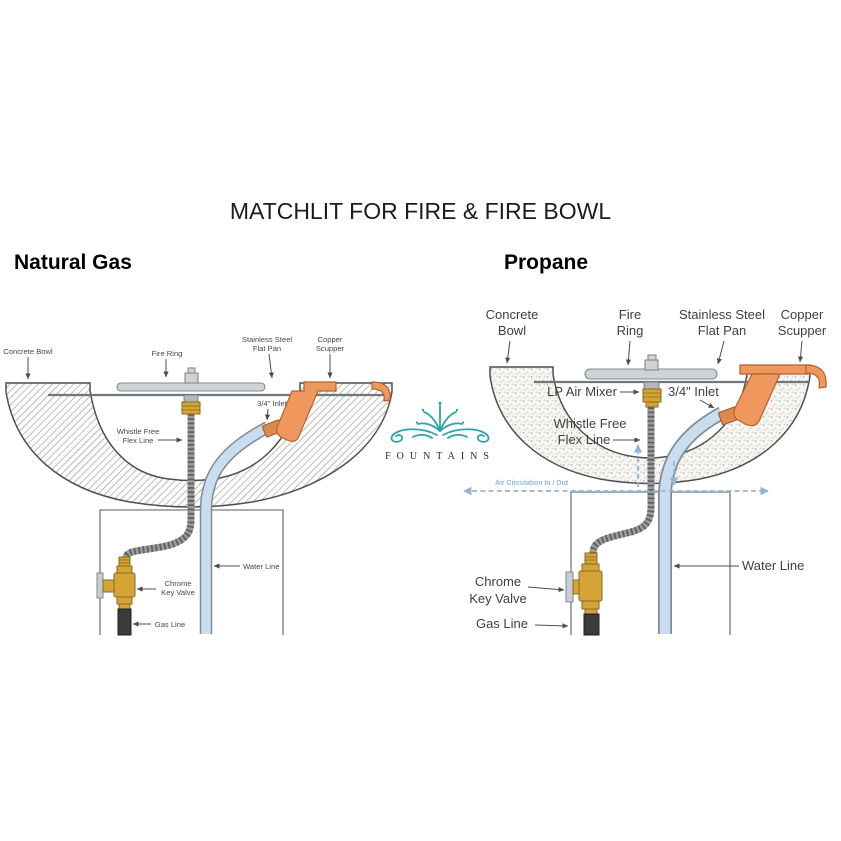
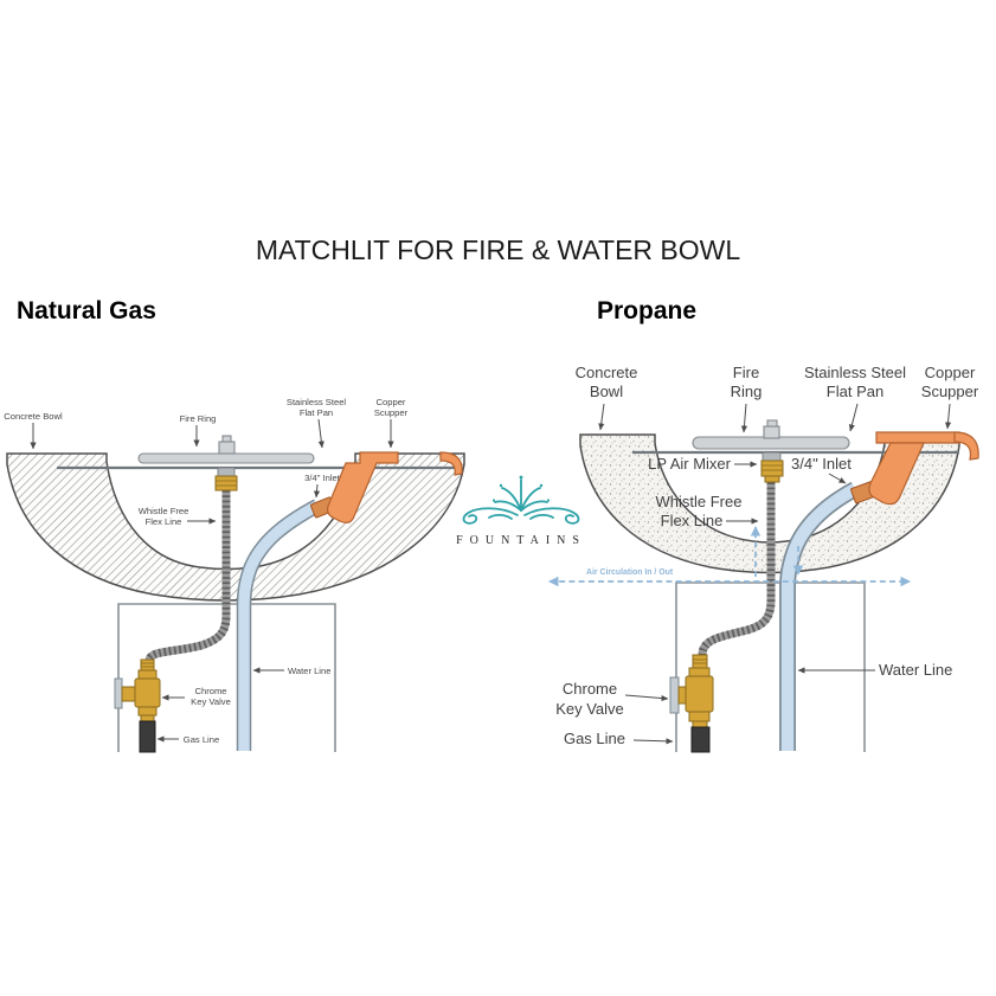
- MATCHLIT FOR FIRE & FIRE BOWL
+ MATCHLIT FOR FIRE & WATER BOWL
  Natural Gas
  Propane
  Concrete Bowl
  Fire Ring
  Stainless Steel
  Flat Pan
  Copper
  Scupper
  3/4" Inlet
  Whistle Free
  Flex Line
  Water Line
  Chrome
  Key Valve
  Gas Line
  Concrete
  Bowl
  Fire
  Ring
  Stainless Steel
  Flat Pan
  Copper
  Scupper
  LP Air Mixer
  3/4" Inlet
  Whistle Free
  Flex Line
  Water Line
  Chrome
  Key Valve
  Gas Line
  FOUNTAINS
